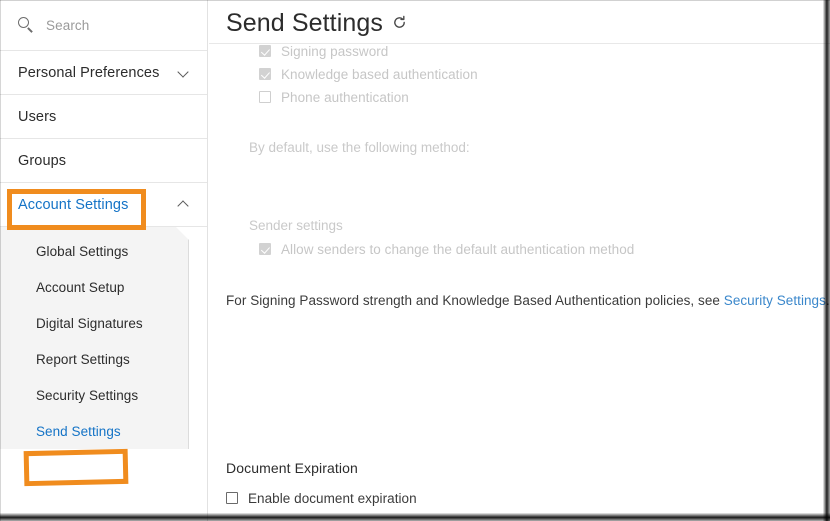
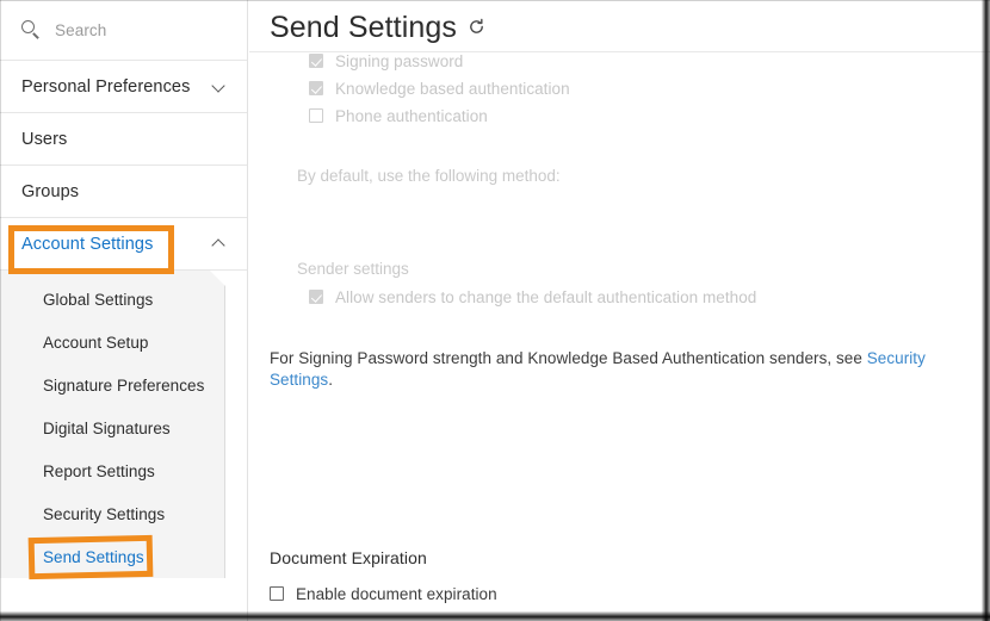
  Search
  Personal Preferences
  Users
  Groups
  Account Settings
  Global Settings
  Account Setup
+ Signature Preferences
  Digital Signatures
  Report Settings
  Security Settings
  Send Settings
  Send Settings
  Signing password
  Knowledge based authentication
  Phone authentication
  By default, use the following method:
  Sender settings
  Allow senders to change the default authentication method
- For Signing Password strength and Knowledge Based Authentication policies, see Security Setting
+ For Signing Password strength and Knowledge Based Authentication senders, see Security Settings.
  Document Expiration
  Enable document expiration
